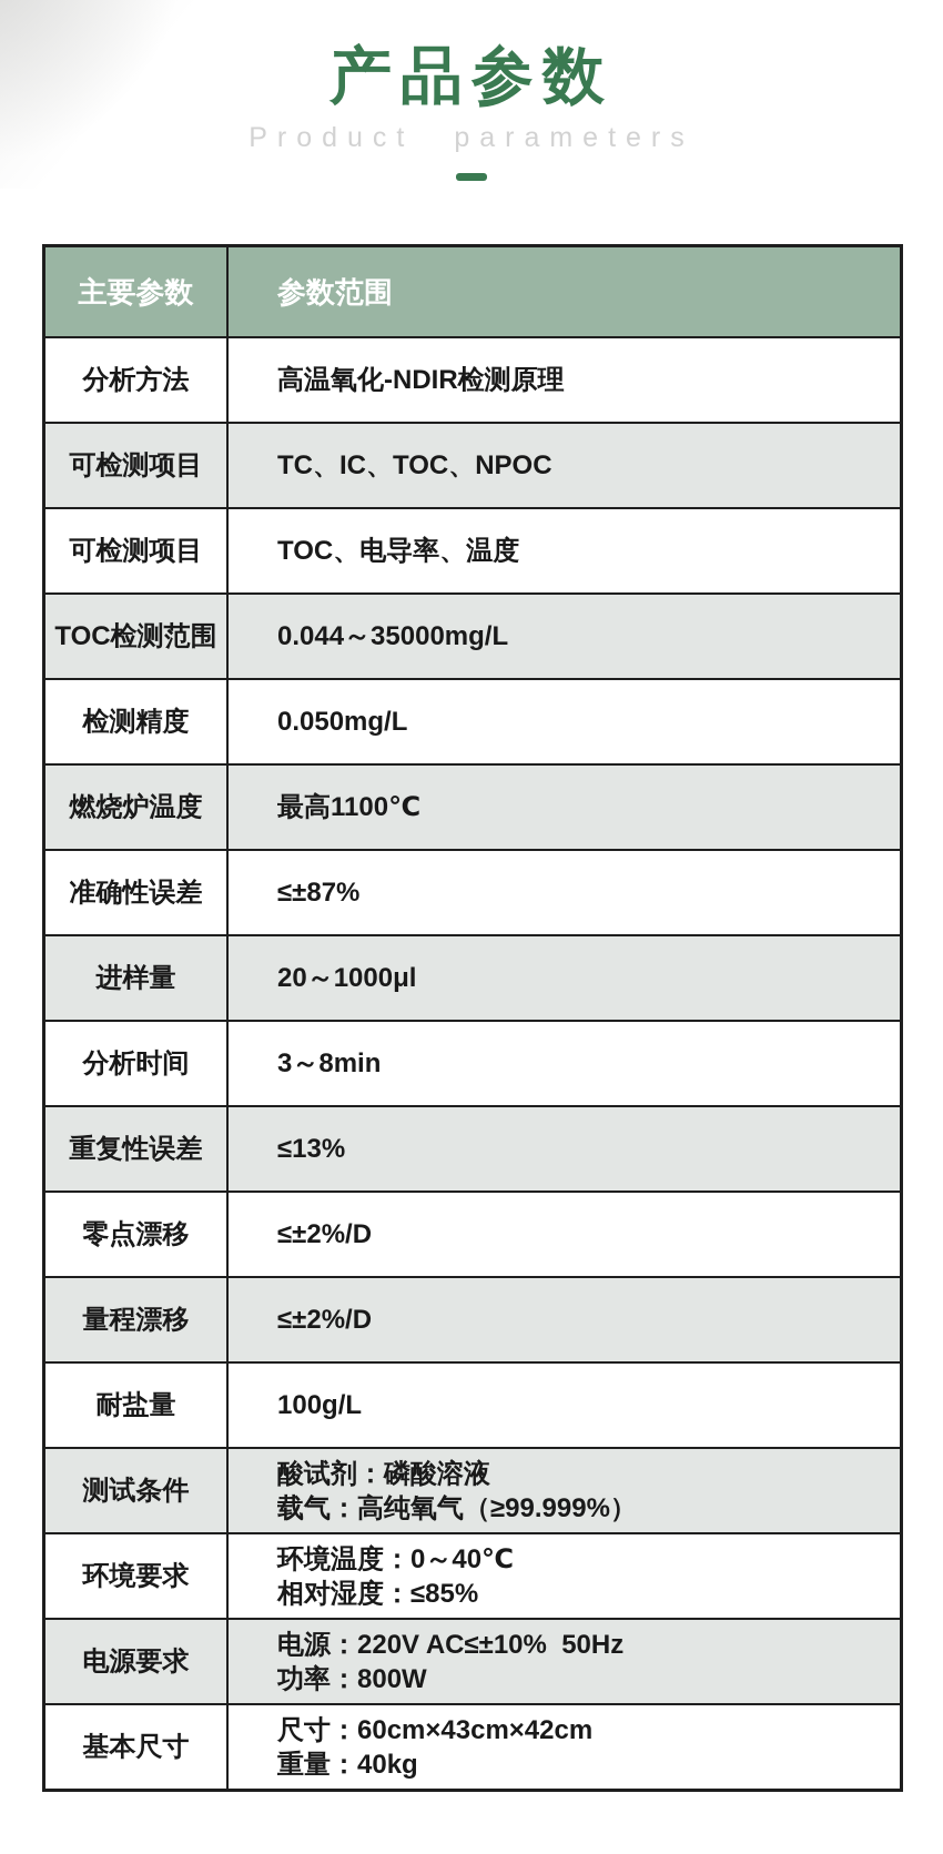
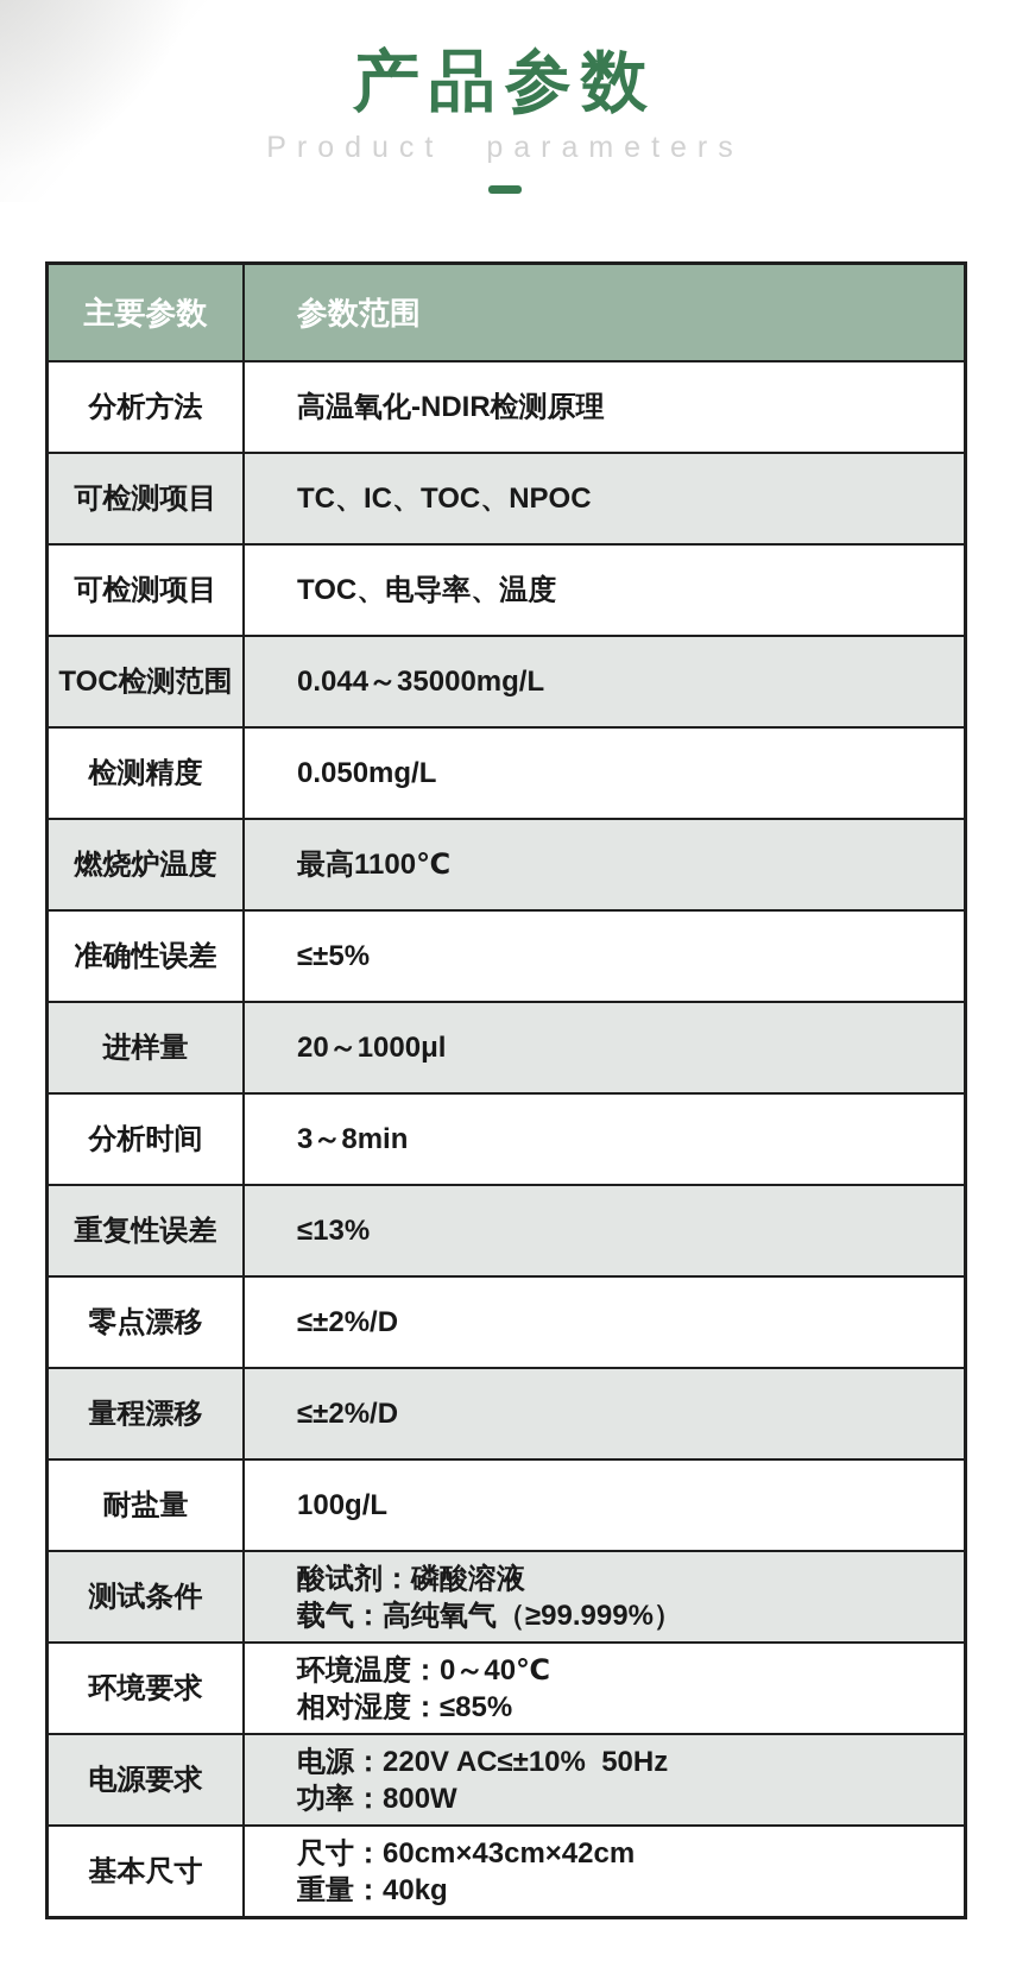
  产品参数
  Product parameters
  主要参数
  参数范围
  分析方法
  高温氧化-NDIR检测原理
  可检测项目
  TC、IC、TOC、NPOC
  可检测项目
  TOC、电导率、温度
  TOC检测范围
  0.044～35000mg/L
  检测精度
  0.050mg/L
  燃烧炉温度
  最高1100℃
  准确性误差
- ≤±87%
+ ≤±5%
  进样量
  20～1000μl
  分析时间
  3～8min
  重复性误差
  ≤13%
  零点漂移
  ≤±2%/D
  量程漂移
  ≤±2%/D
  耐盐量
  100g/L
  测试条件
  酸试剂：磷酸溶液
  载气：高纯氧气（≥99.999%）
  环境要求
  环境温度：0～40℃
  相对湿度：≤85%
  电源要求
  电源：220V AC≤±10% 50Hz
  功率：800W
  基本尺寸
  尺寸：60cm×43cm×42cm
  重量：40kg
